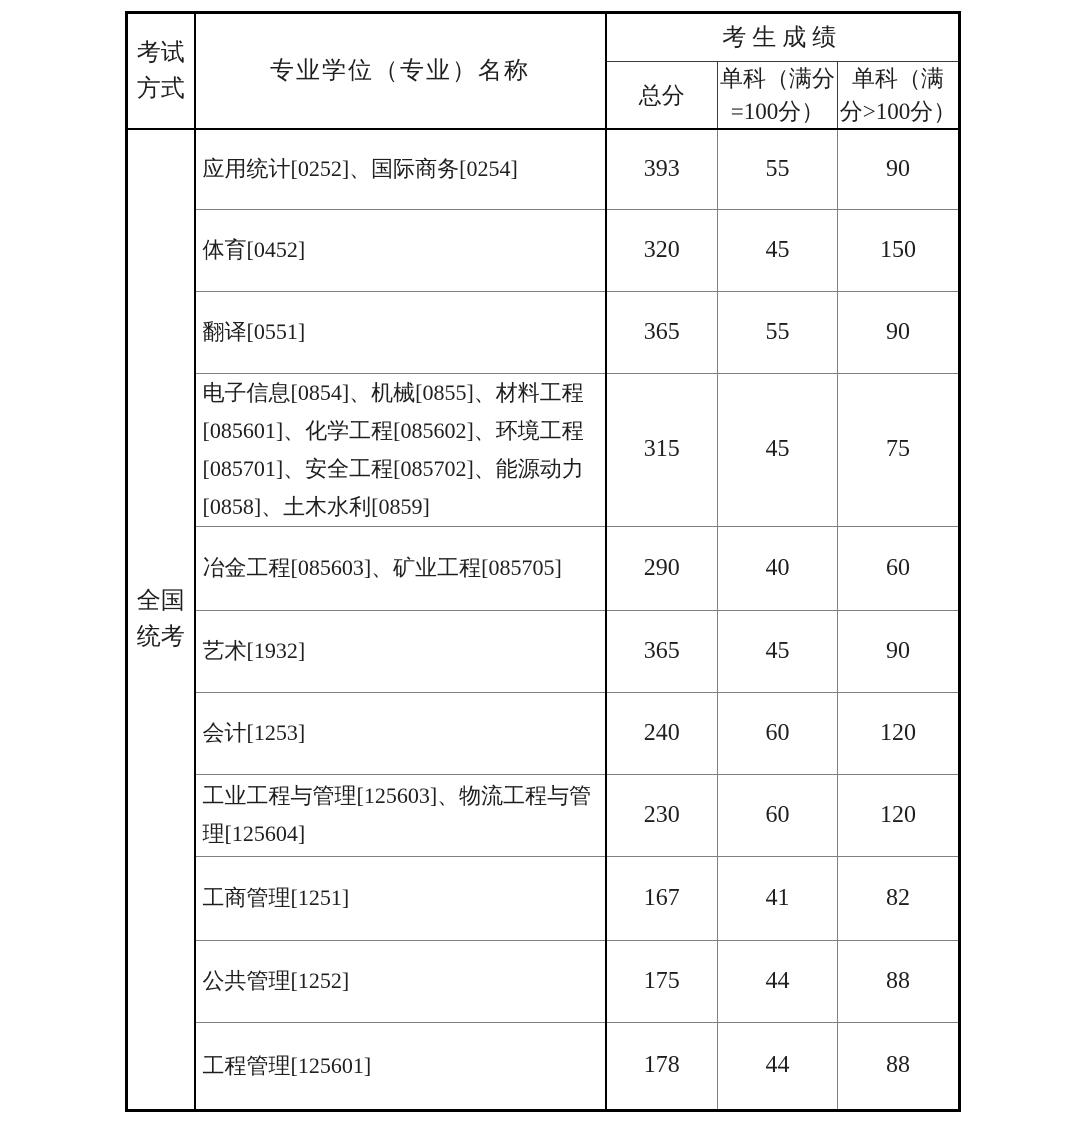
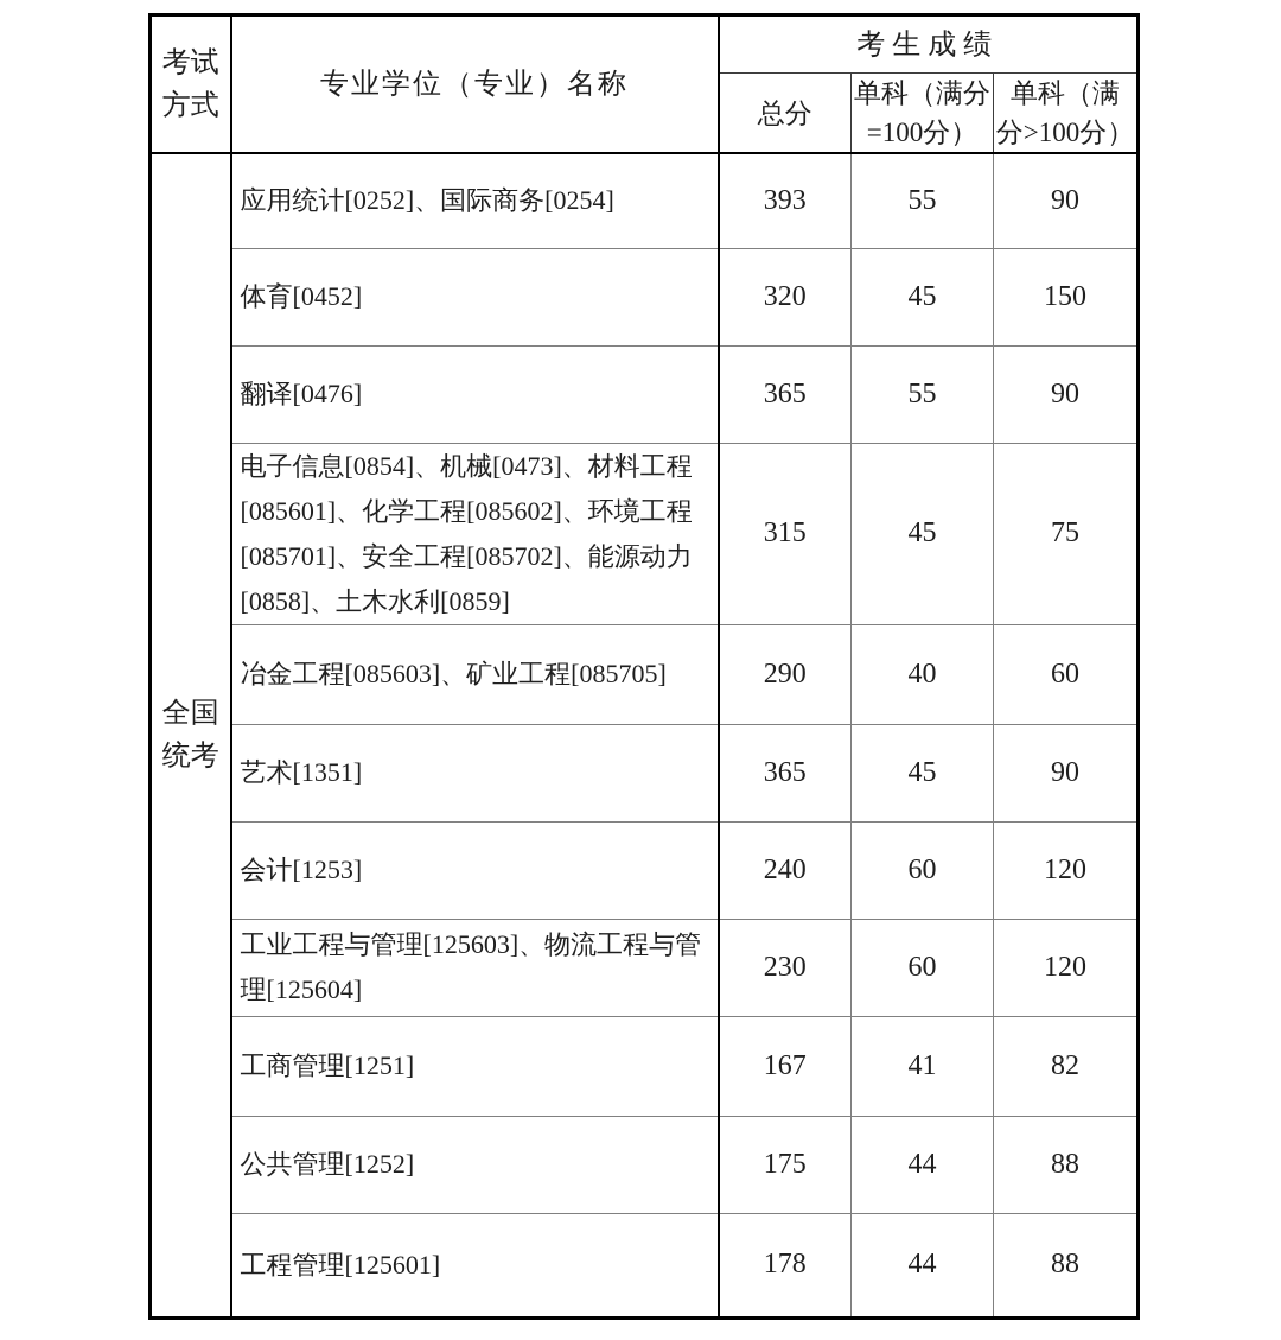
  考试 方式	专业学位（专业）名称	考生成绩
  总分	单科（满分 =100分）	单科（满 分>100分）
  全国 统考	应用统计[0252]、国际商务[0254]	393	55	90
  体育[0452]	320	45	150
- 翻译[0551]	365	55	90
+ 翻译[0476]	365	55	90
- 电子信息[0854]、机械[0855]、材料工程[085601]、化学工程[085602]、环境工程[085701]、安全工程[085702]、能源动力[0858]、土木水利[0859]	315	45	75
+ 电子信息[0854]、机械[0473]、材料工程[085601]、化学工程[085602]、环境工程[085701]、安全工程[085702]、能源动力[0858]、土木水利[0859]	315	45	75
  冶金工程[085603]、矿业工程[085705]	290	40	60
- 艺术[1932]	365	45	90
+ 艺术[1351]	365	45	90
  会计[1253]	240	60	120
  工业工程与管理[125603]、物流工程与管理[125604]	230	60	120
  工商管理[1251]	167	41	82
  公共管理[1252]	175	44	88
  工程管理[125601]	178	44	88
